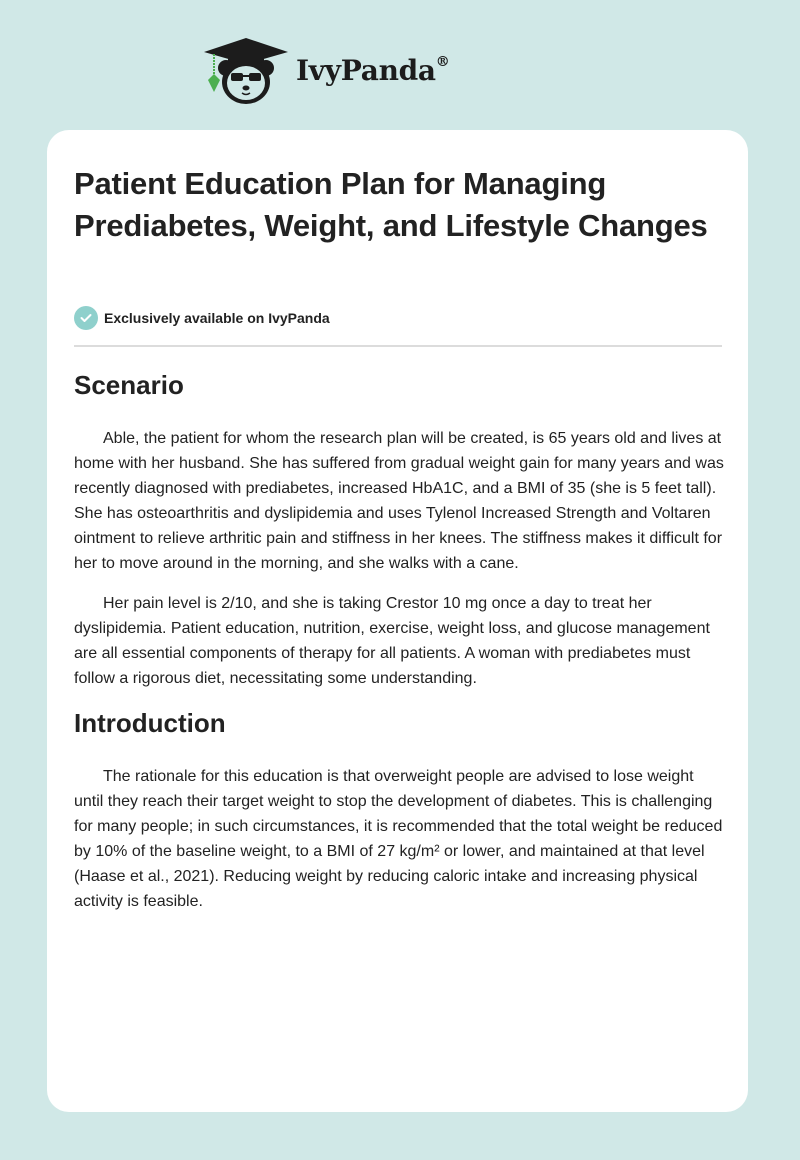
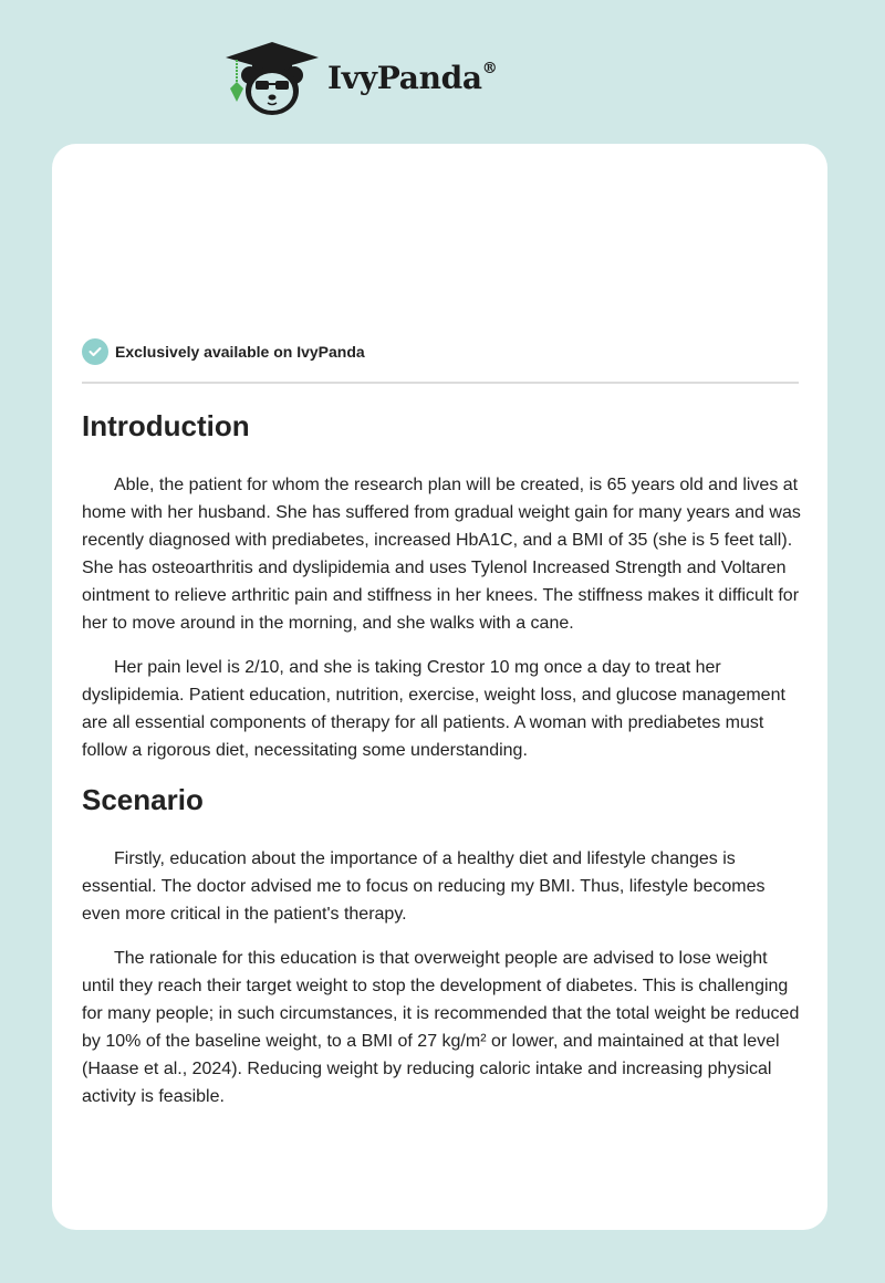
  IvyPanda®
- Patient Education Plan for Managing Prediabetes, Weight, and Lifestyle Changes
  Exclusively available on IvyPanda
- Scenario
+ Introduction
  Able, the patient for whom the research plan will be created, is 65 years old and lives at home with her husband. She has suffered from gradual weight gain for many years and was recently diagnosed with prediabetes, increased HbA1C, and a BMI of 35 (she is 5 feet tall). She has osteoarthritis and dyslipidemia and uses Tylenol Increased Strength and Voltaren ointment to relieve arthritic pain and stiffness in her knees. The stiffness makes it difficult for her to move around in the morning, and she walks with a cane.
  Her pain level is 2/10, and she is taking Crestor 10 mg once a day to treat her dyslipidemia. Patient education, nutrition, exercise, weight loss, and glucose management are all essential components of therapy for all patients. A woman with prediabetes must follow a rigorous diet, necessitating some understanding.
- Introduction
+ Scenario
+ Firstly, education about the importance of a healthy diet and lifestyle changes is essential. The doctor advised me to focus on reducing my BMI. Thus, lifestyle becomes even more critical in the patient's therapy.
- The rationale for this education is that overweight people are advised to lose weight until they reach their target weight to stop the development of diabetes. This is challenging for many people; in such circumstances, it is recommended that the total weight be reduced by 10% of the baseline weight, to a BMI of 27 kg/m² or lower, and maintained at that level (Haase et al., 2021). Reducing weight by reducing caloric intake and increasing physical activity is feasible.
+ The rationale for this education is that overweight people are advised to lose weight until they reach their target weight to stop the development of diabetes. This is challenging for many people; in such circumstances, it is recommended that the total weight be reduced by 10% of the baseline weight, to a BMI of 27 kg/m² or lower, and maintained at that level (Haase et al., 2024). Reducing weight by reducing caloric intake and increasing physical activity is feasible.
